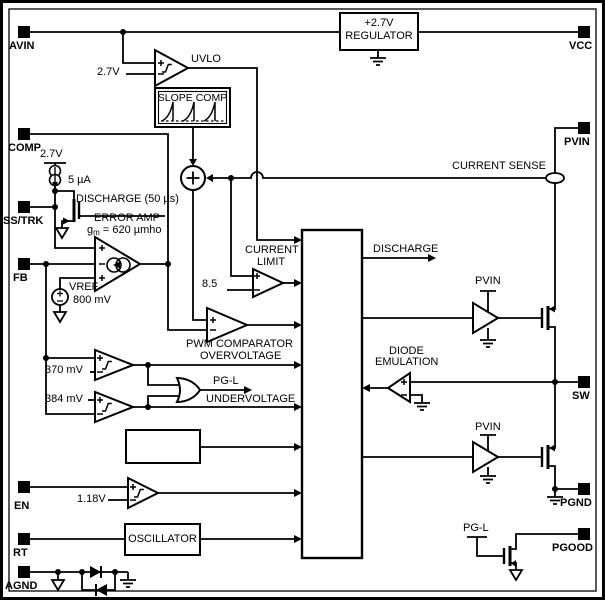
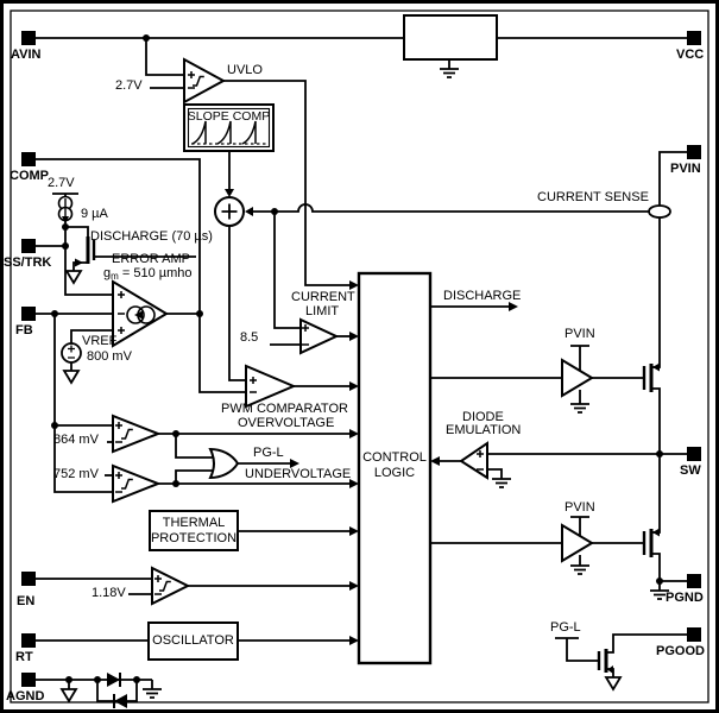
  AVIN
  COMP
  SS/TRK
  FB
  EN
  RT
  AGND
  VCC
  PVIN
  SW
  PGND
  PGOOD
  UVLO
  2.7V
  2.7V
- 5 µA
+ 9 µA
- DISCHARGE (50 µs)
+ DISCHARGE (70 µs)
  ERROR AMP
- gm = 620 µmho
+ gm = 510 µmho
  VREF
  800 mV
  CURRENT
  LIMIT
  8.5
  PWM COMPARATOR
  OVERVOLTAGE
- 370 mV
+ 864 mV
  UNDERVOLTAGE
- 384 mV
+ 752 mV
  PG-L
  1.18V
  DISCHARGE
  CURRENT SENSE
  DIODE
  EMULATION
  PVIN
  PVIN
  PG-L
- +2.7V
- REGULATOR
  SLOPE COMP
+ CONTROL
+ LOGIC
+ THERMAL
+ PROTECTION
  OSCILLATOR
